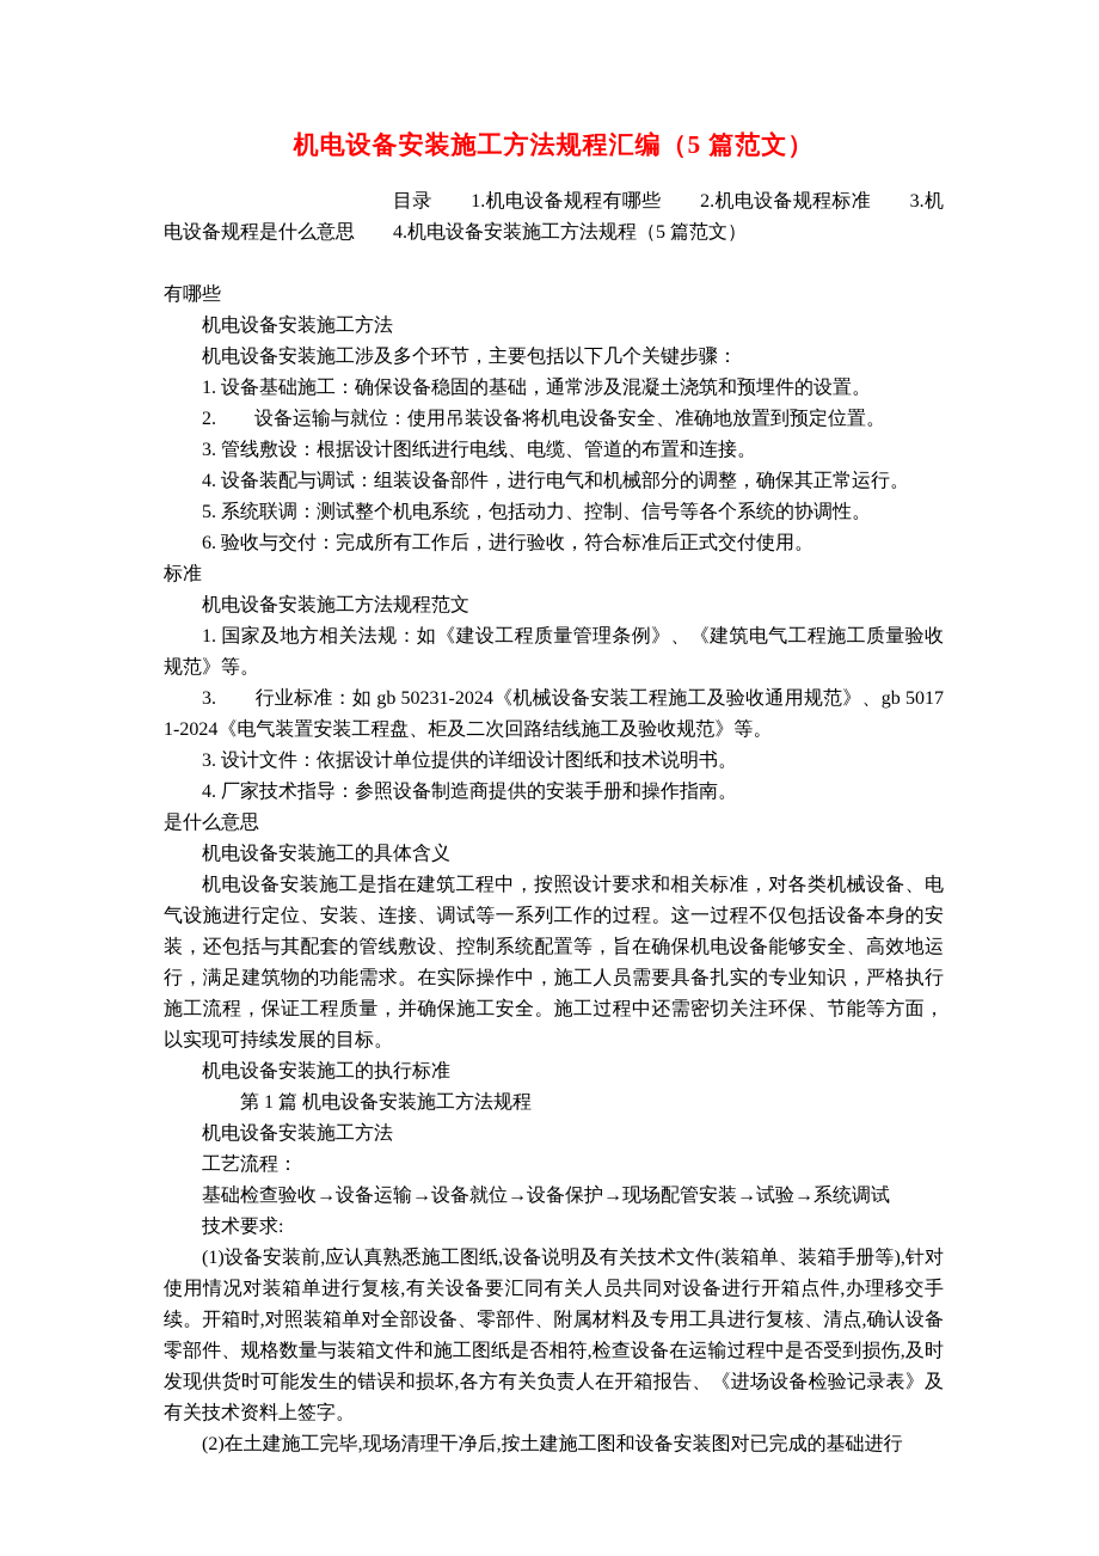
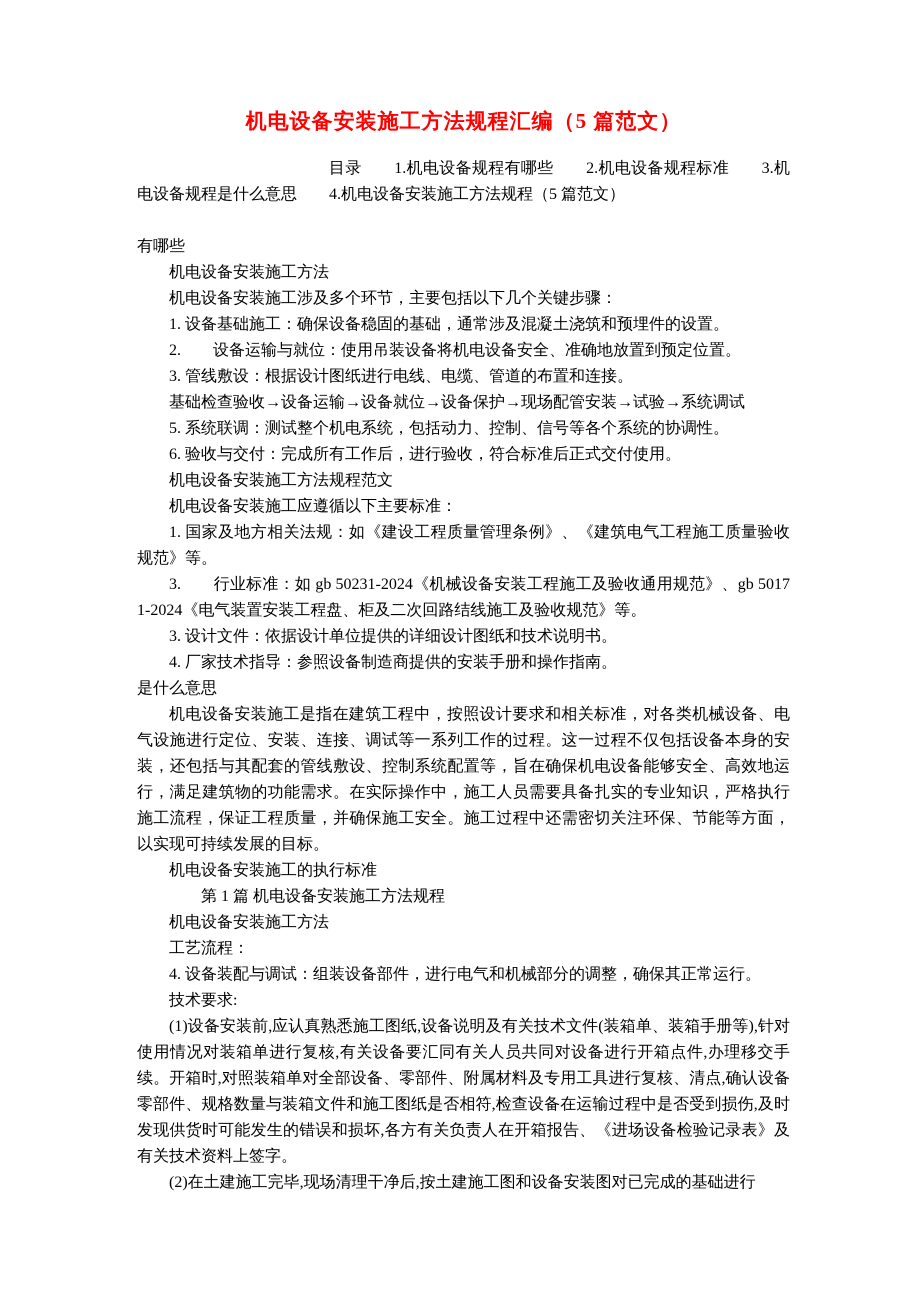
  机电设备安装施工方法规程汇编（5 篇范文）
  目录 1.机电设备规程有哪些 2.机电设备规程标准 3.机电设备规程是什么意思 4.机电设备安装施工方法规程（5 篇范文）
  有哪些
  机电设备安装施工方法
  机电设备安装施工涉及多个环节，主要包括以下几个关键步骤：
  1. 设备基础施工：确保设备稳固的基础，通常涉及混凝土浇筑和预埋件的设置。
  2. 设备运输与就位：使用吊装设备将机电设备安全、准确地放置到预定位置。
  3. 管线敷设：根据设计图纸进行电线、电缆、管道的布置和连接。
- 4. 设备装配与调试：组装设备部件，进行电气和机械部分的调整，确保其正常运行。
+ 基础检查验收→设备运输→设备就位→设备保护→现场配管安装→试验→系统调试
  5. 系统联调：测试整个机电系统，包括动力、控制、信号等各个系统的协调性。
  6. 验收与交付：完成所有工作后，进行验收，符合标准后正式交付使用。
- 标准
  机电设备安装施工方法规程范文
+ 机电设备安装施工应遵循以下主要标准：
  1. 国家及地方相关法规：如《建设工程质量管理条例》、《建筑电气工程施工质量验收规范》等。
  3. 行业标准：如 gb 50231-2024《机械设备安装工程施工及验收通用规范》、gb 50171-2024《电气装置安装工程盘、柜及二次回路结线施工及验收规范》等。
  3. 设计文件：依据设计单位提供的详细设计图纸和技术说明书。
  4. 厂家技术指导：参照设备制造商提供的安装手册和操作指南。
  是什么意思
- 机电设备安装施工的具体含义
  机电设备安装施工是指在建筑工程中，按照设计要求和相关标准，对各类机械设备、电气设施进行定位、安装、连接、调试等一系列工作的过程。这一过程不仅包括设备本身的安装，还包括与其配套的管线敷设、控制系统配置等，旨在确保机电设备能够安全、高效地运行，满足建筑物的功能需求。在实际操作中，施工人员需要具备扎实的专业知识，严格执行施工流程，保证工程质量，并确保施工安全。施工过程中还需密切关注环保、节能等方面，以实现可持续发展的目标。
  机电设备安装施工的执行标准
  第 1 篇 机电设备安装施工方法规程
  机电设备安装施工方法
  工艺流程：
- 基础检查验收→设备运输→设备就位→设备保护→现场配管安装→试验→系统调试
+ 4. 设备装配与调试：组装设备部件，进行电气和机械部分的调整，确保其正常运行。
  技术要求:
  (1)设备安装前,应认真熟悉施工图纸,设备说明及有关技术文件(装箱单、装箱手册等),针对使用情况对装箱单进行复核,有关设备要汇同有关人员共同对设备进行开箱点件,办理移交手续。开箱时,对照装箱单对全部设备、零部件、附属材料及专用工具进行复核、清点,确认设备零部件、规格数量与装箱文件和施工图纸是否相符,检查设备在运输过程中是否受到损伤,及时发现供货时可能发生的错误和损坏,各方有关负责人在开箱报告、《进场设备检验记录表》及有关技术资料上签字。
  (2)在土建施工完毕,现场清理干净后,按土建施工图和设备安装图对已完成的基础进行
